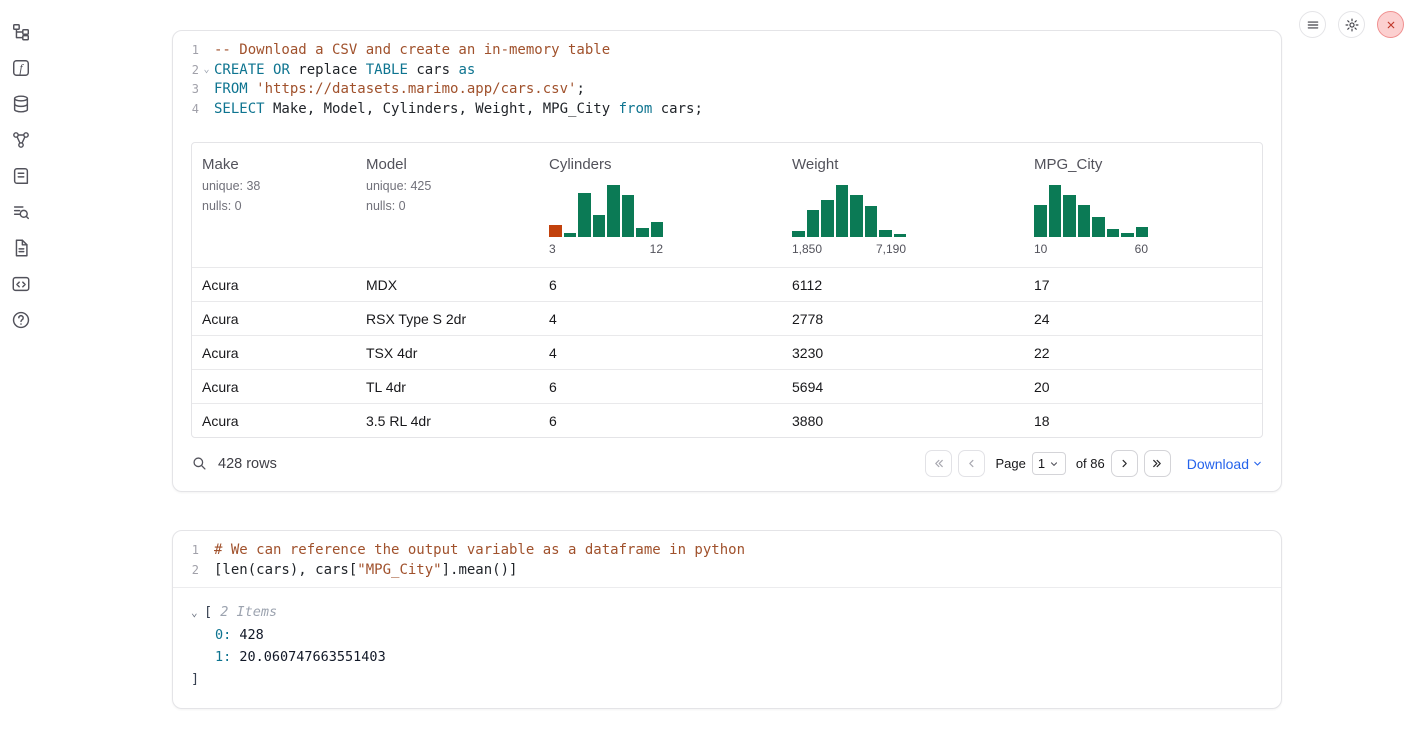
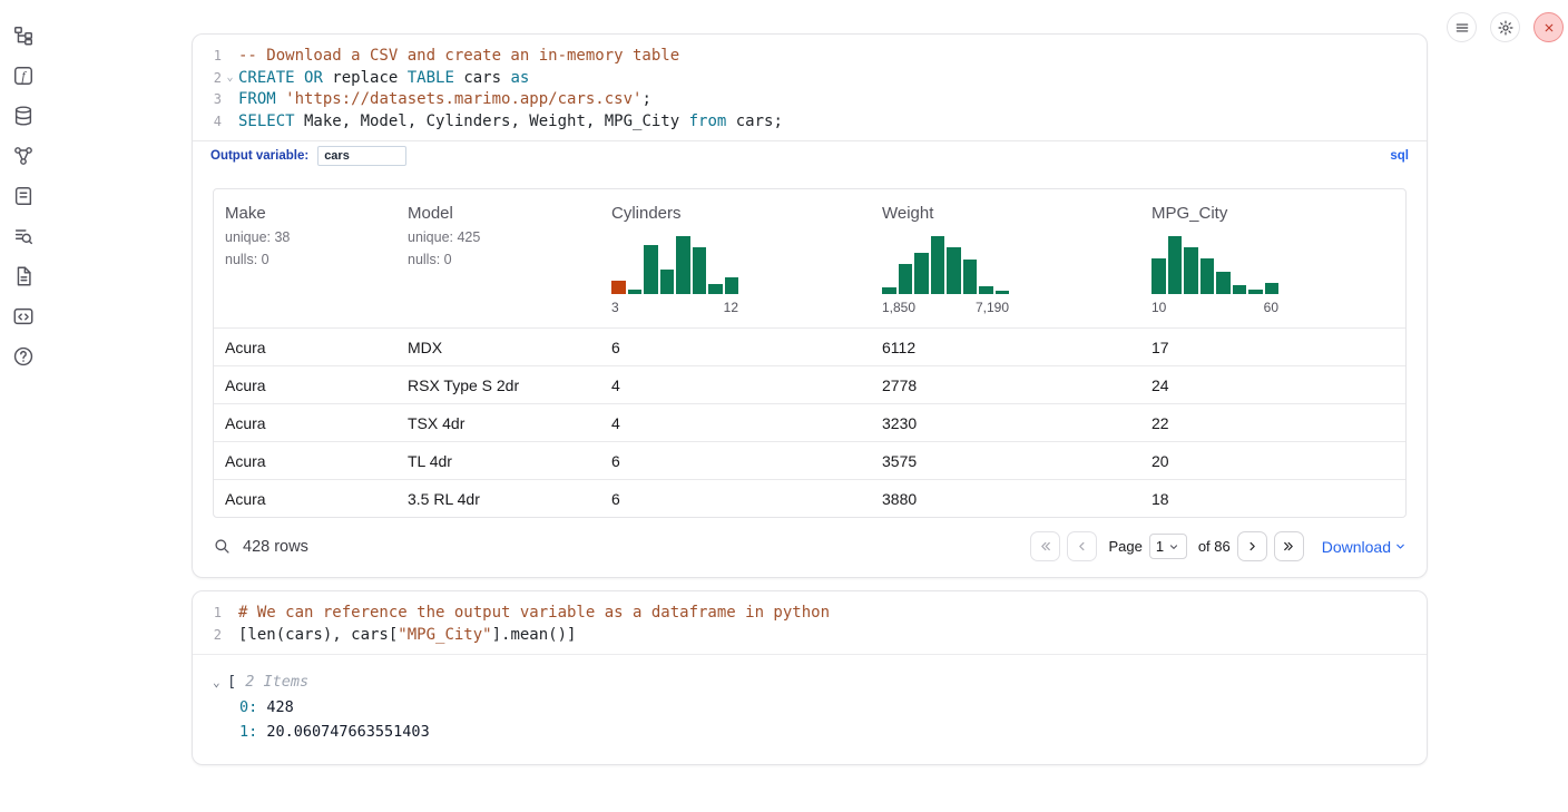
  f
  1
  -- Download a CSV and create an in-memory table
  2
  ⌄
  CREATE OR replace TABLE cars as
  3
  FROM 'https://datasets.marimo.app/cars.csv';
  4
  SELECT Make, Model, Cylinders, Weight, MPG_City from cars;
+ Output variable:
+ cars
+ sql
  Make
  unique: 38
  nulls: 0
  Model
  unique: 425
  nulls: 0
  Cylinders
  3
  12
  Weight
  1,850
  7,190
  MPG_City
  10
  60
  Acura
  MDX
  6
  6112
  17
  Acura
  RSX Type S 2dr
  4
  2778
  24
  Acura
  TSX 4dr
  4
  3230
  22
  Acura
  TL 4dr
  6
- 5694
+ 3575
  20
  Acura
  3.5 RL 4dr
  6
  3880
  18
  428 rows
  Page
  1
  of 86
  Download
  1
  # We can reference the output variable as a dataframe in python
  2
  [len(cars), cars["MPG_City"].mean()]
  ⌄ [ 2 Items
  0: 428
  1: 20.060747663551403
- ]
